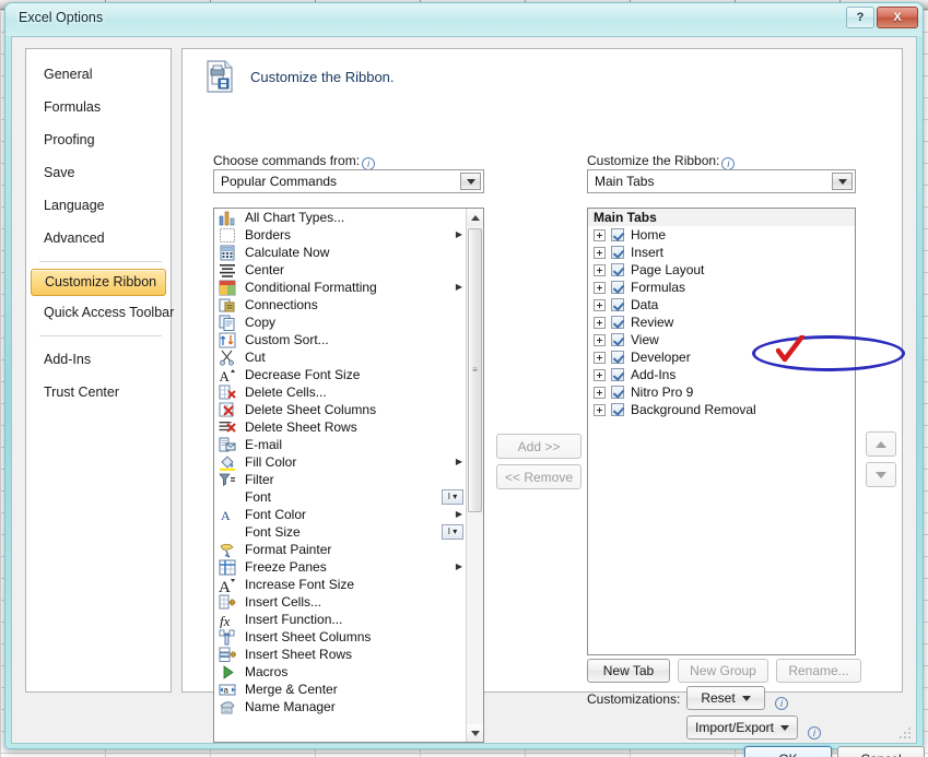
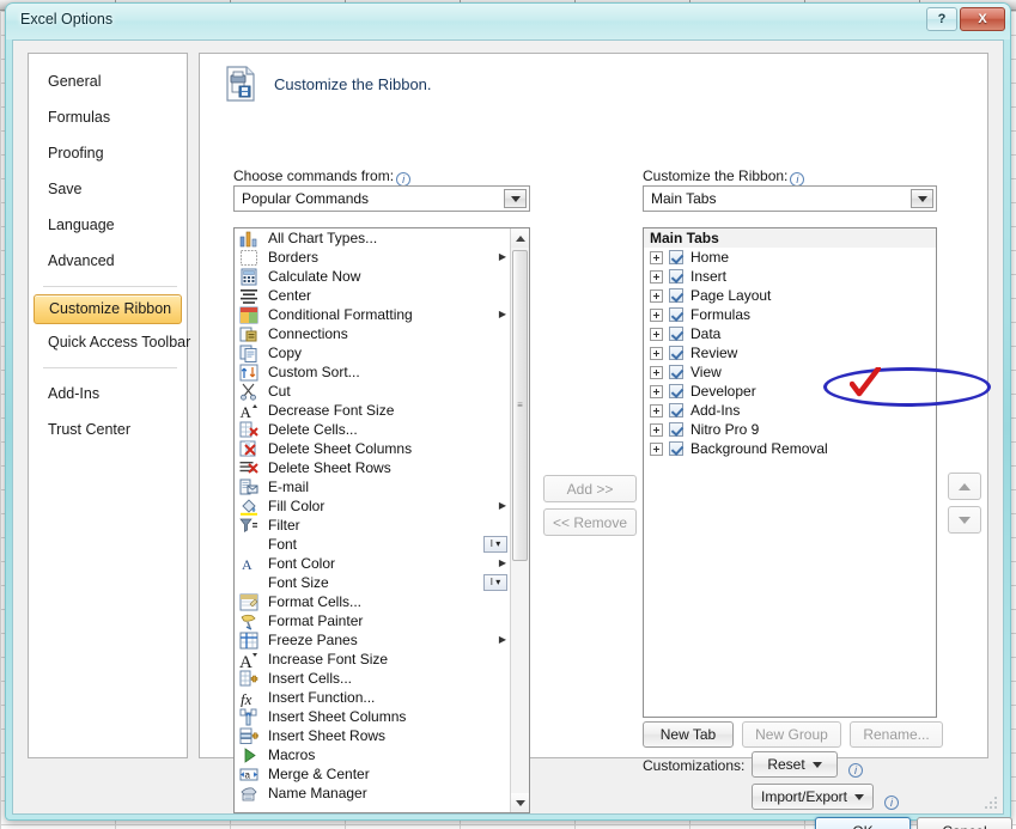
  Excel Options
  ?
  X
  General
  Formulas
  Proofing
  Save
  Language
  Advanced
  Customize Ribbon
  Quick Access Toolbar
  Add-Ins
  Trust Center
  Customize the Ribbon.
  Choose commands from: i
  Popular Commands
  Customize the Ribbon: i
  Main Tabs
  All Chart Types...
  Borders
  ▶
  Calculate Now
  Center
  Conditional Formatting
  ▶
  Connections
  Copy
  Custom Sort...
  Cut
  A
  Decrease Font Size
  Delete Cells...
  Delete Sheet Columns
  Delete Sheet Rows
  E-mail
  Fill Color
  ▶
  Filter
  Font
  I ▾
  A
  Font Color
  ▶
  Font Size
  I ▾
+ Format Cells...
  Format Painter
  Freeze Panes
  ▶
  A
  Increase Font Size
  Insert Cells...
  fx
  Insert Function...
  Insert Sheet Columns
  Insert Sheet Rows
  Macros
  a
  Merge & Center
  Name Manager
  ≡
  Main Tabs
  Home
  Insert
  Page Layout
  Formulas
  Data
  Review
  View
  Developer
  Add-Ins
  Nitro Pro 9
  Background Removal
  Add >>
  << Remove
  New Tab
  New Group
  Rename...
  Customizations:
  Reset
  i
  Import/Export
  i
